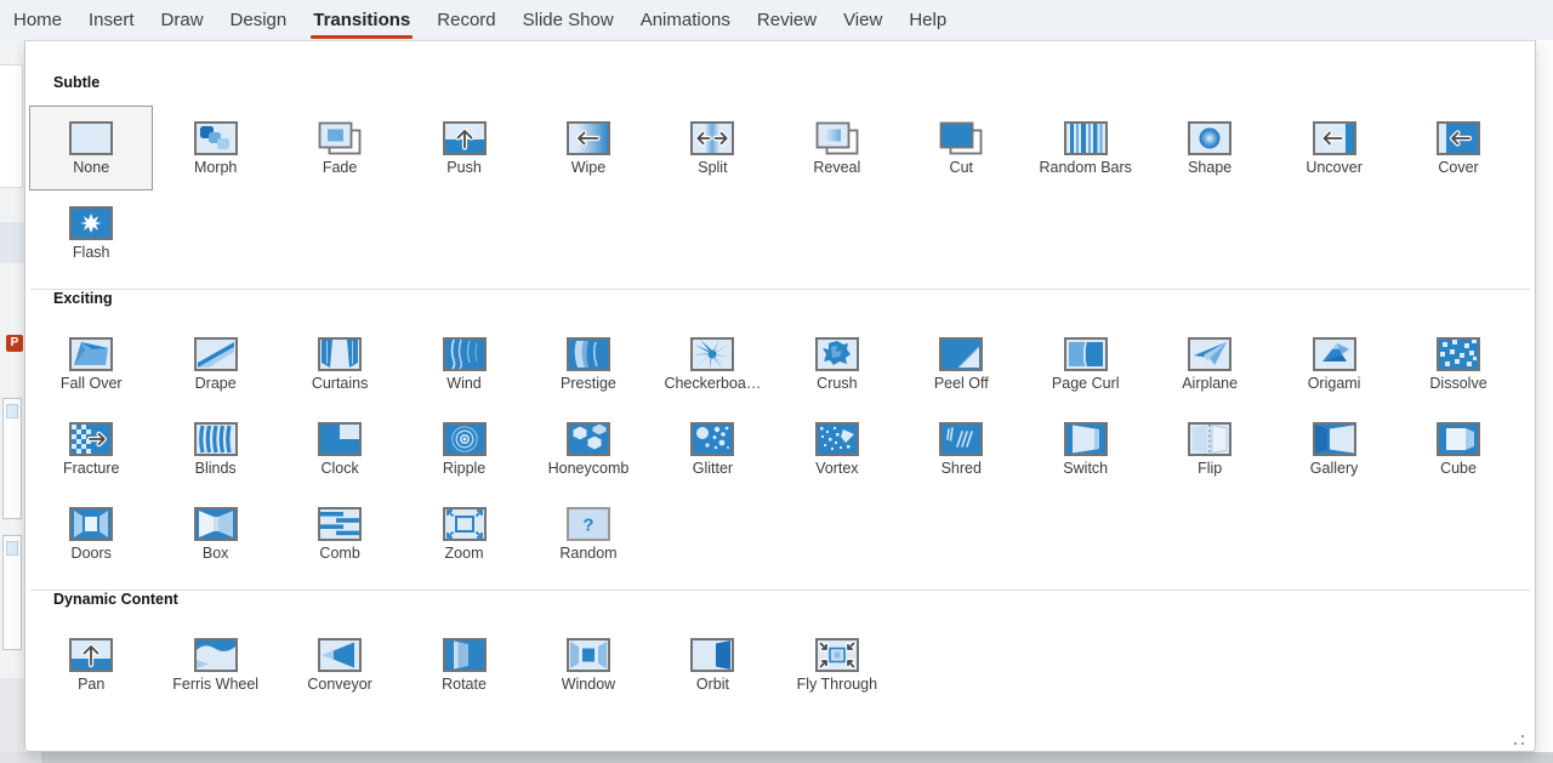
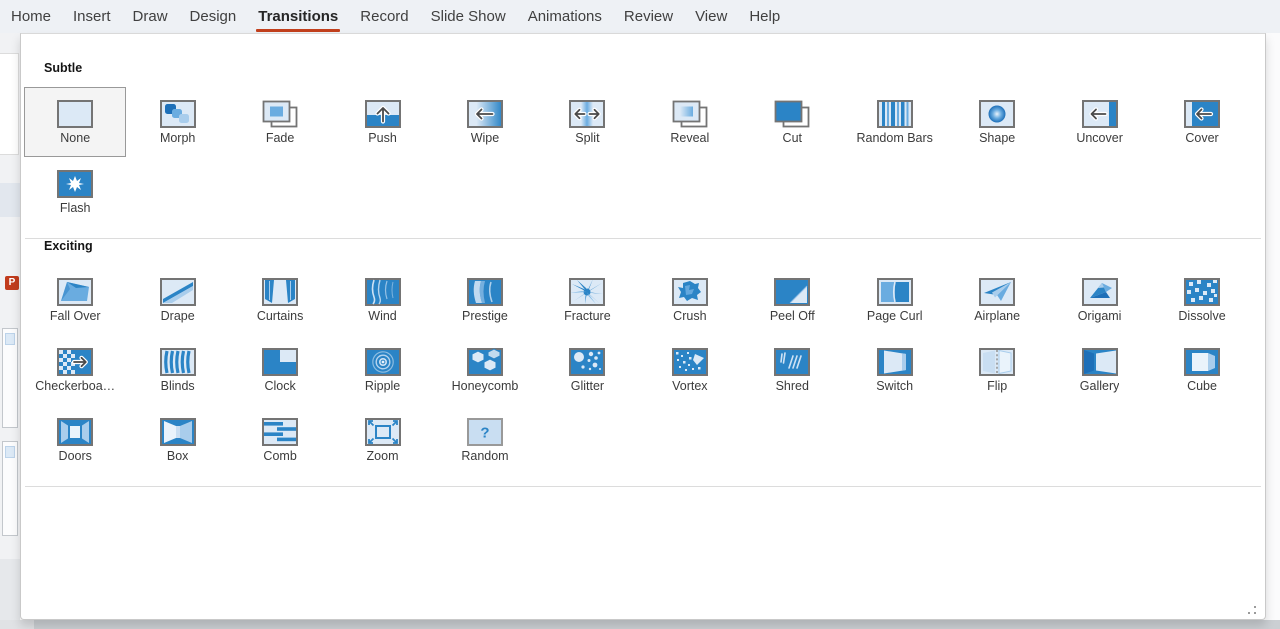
  Home
  Insert
  Draw
  Design
  Transitions
  Record
  Slide Show
  Animations
  Review
  View
  Help
  P
  Subtle
  None
  Morph
  Fade
  Push
  Wipe
  Split
  Reveal
  Cut
  Random Bars
  Shape
  Uncover
  Cover
  Flash
  Exciting
  Fall Over
  Drape
  Curtains
  Wind
  Prestige
- Checkerboa…
+ Fracture
  Crush
  Peel Off
  Page Curl
  Airplane
  Origami
  Dissolve
- Fracture
+ Checkerboa…
  Blinds
  Clock
  Ripple
  Honeycomb
  Glitter
  Vortex
  Shred
  Switch
  Flip
  Gallery
  Cube
  Doors
  Box
  Comb
  Zoom
  ?
  Random
- Dynamic Content
- Pan
- Ferris Wheel
- Conveyor
- Rotate
- Window
- Orbit
- Fly Through
